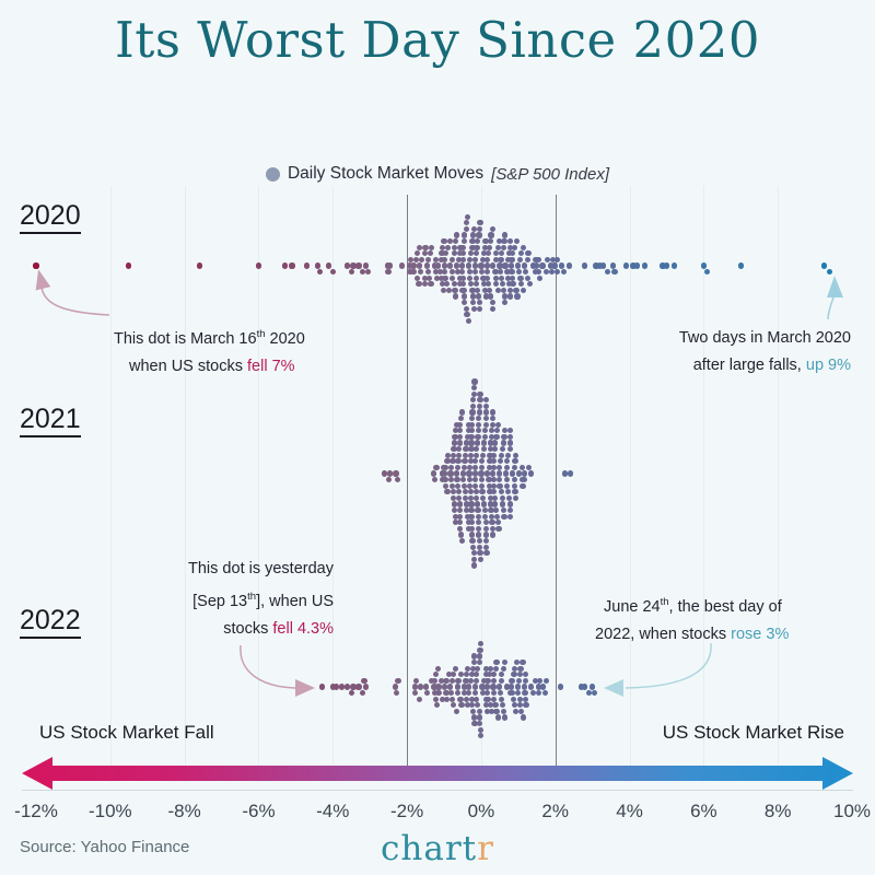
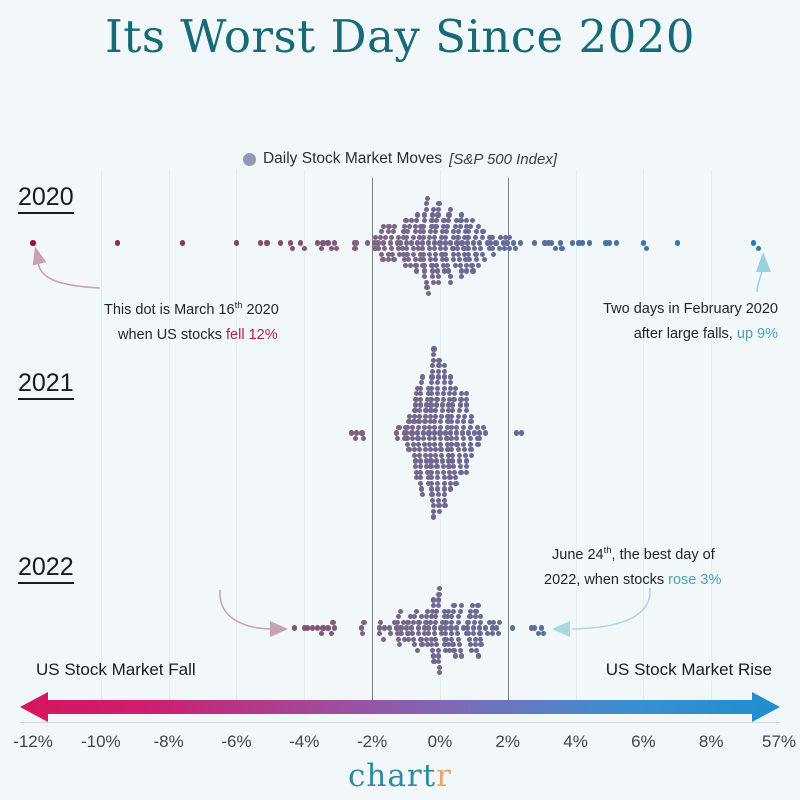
  Its Worst Day Since 2020
  Daily Stock Market Moves
  [S&P 500 Index]
  2020
  2021
  2022
  This dot is March 16th 2020
- when US stocks fell 7%
+ when US stocks fell 12%
- Two days in March 2020
+ Two days in February 2020
  after large falls, up 9%
- This dot is yesterday
- [Sep 13th], when US
- stocks fell 4.3%
  June 24th, the best day of
  2022, when stocks rose 3%
  US Stock Market Fall
  US Stock Market Rise
  -12%
  -10%
  -8%
  -6%
  -4%
  -2%
  0%
  2%
  4%
  6%
  8%
- 10%
+ 57%
- Source: Yahoo Finance
  chartr
